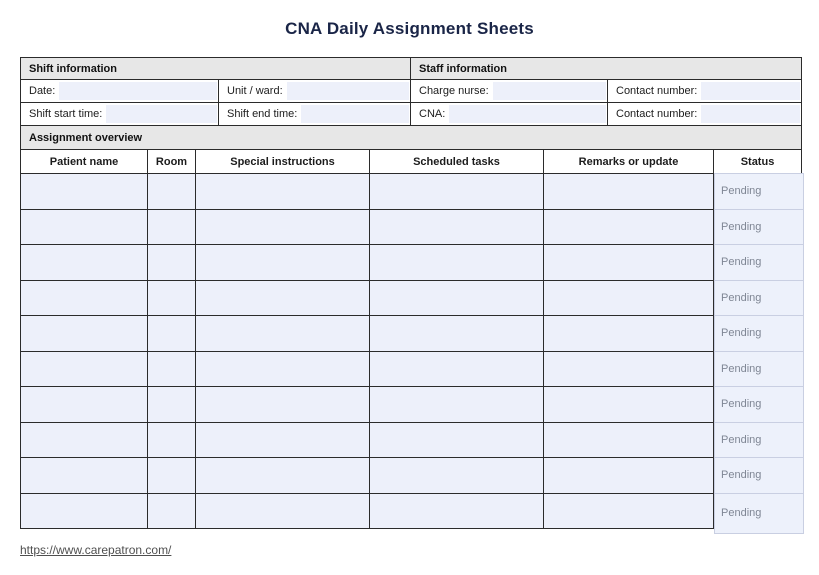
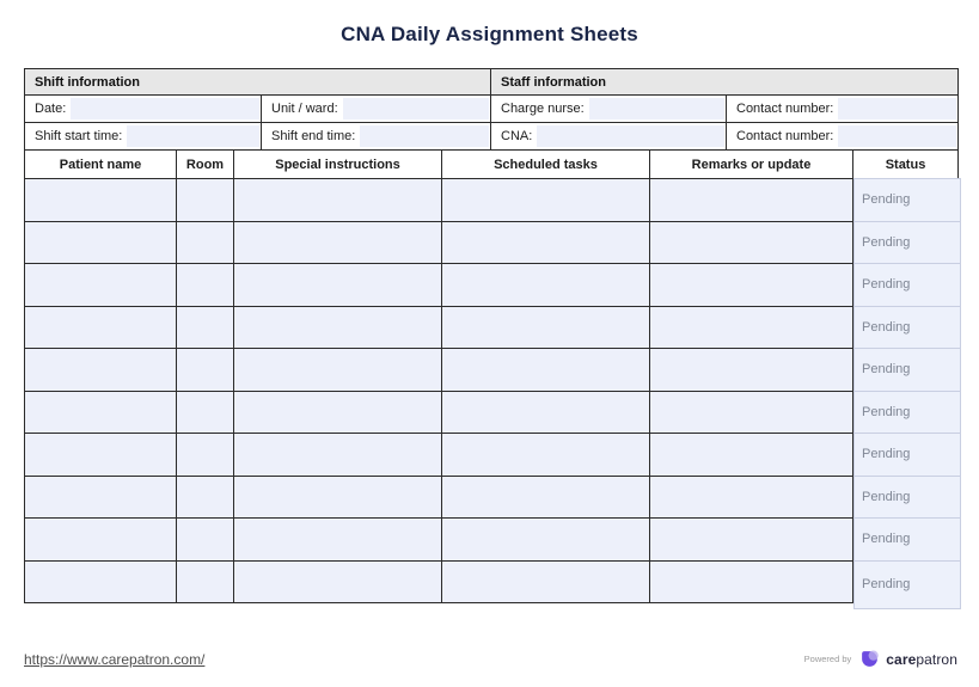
  CNA Daily Assignment Sheets
  Shift information	Staff information
  Date:	Unit / ward:	Charge nurse:	Contact number:
  Shift start time:	Shift end time:	CNA:	Contact number:
- Assignment overview
  Patient name	Room	Special instructions	Scheduled tasks	Remarks or update	Status
  					Pending
  					Pending
  					Pending
  					Pending
  					Pending
  					Pending
  					Pending
  					Pending
  					Pending
  					Pending
  https://www.carepatron.com/
+ Powered by
+ carepatron
